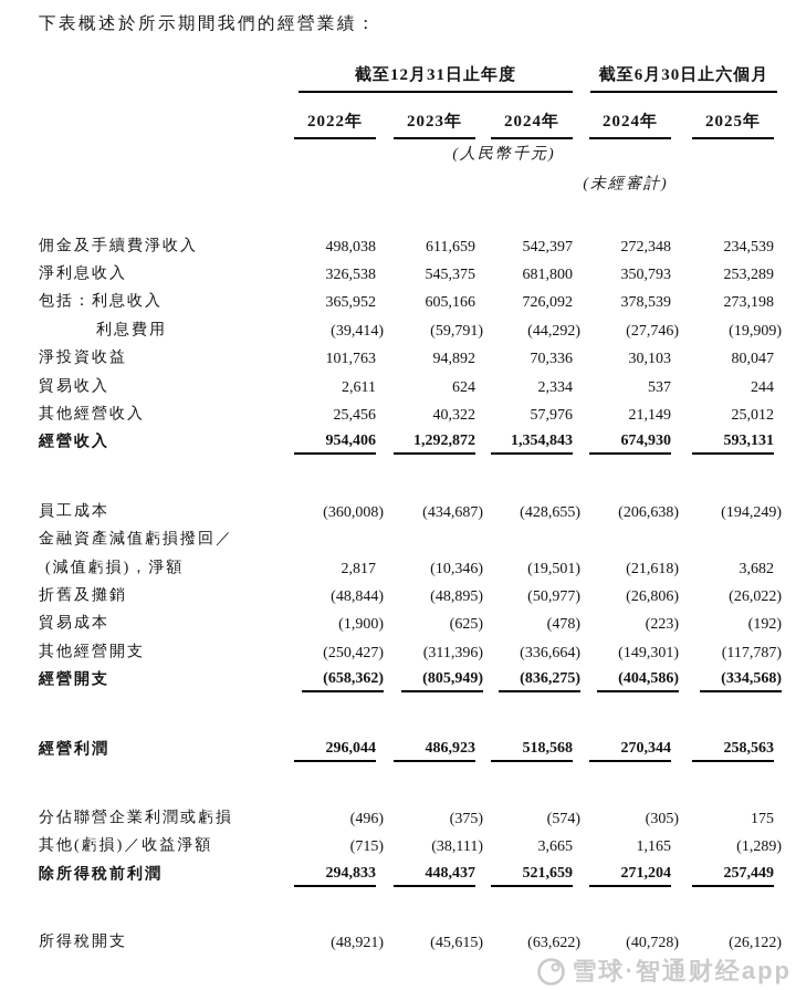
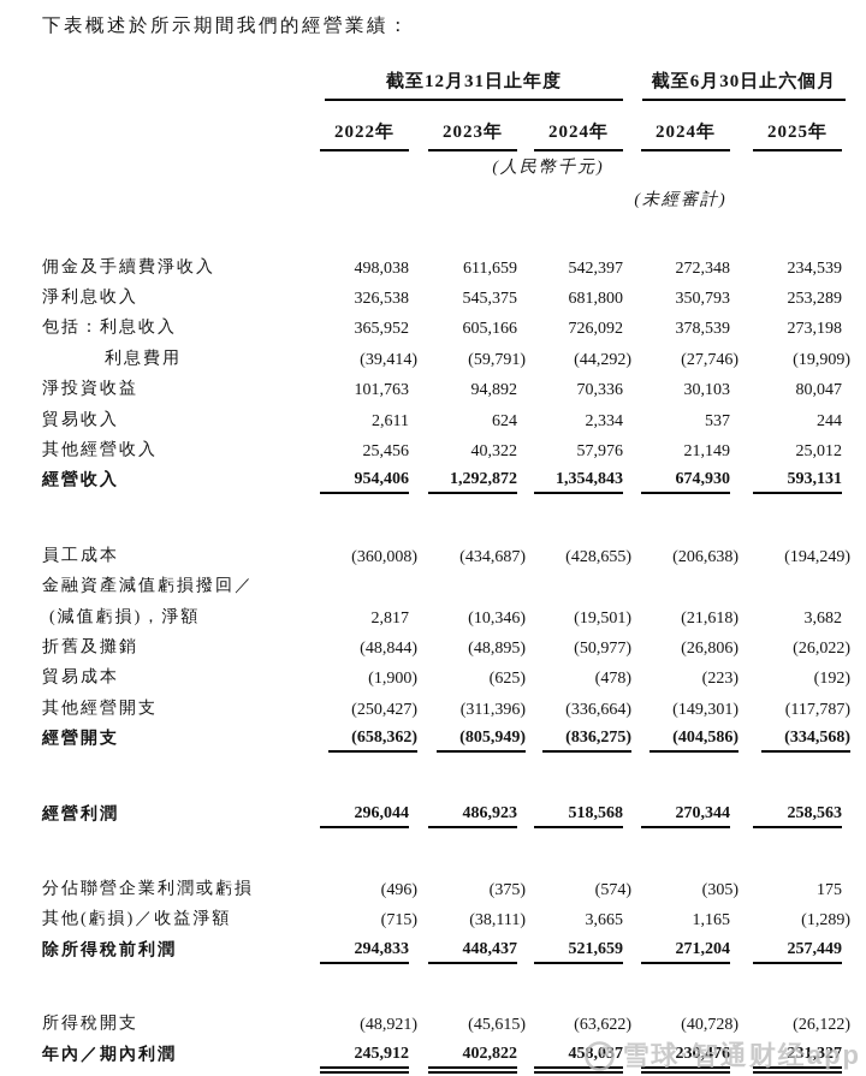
  下表概述於所示期間我們的經營業績：
  	截至12月31日止年度	截至6月30日止六個月
  	2022年	2023年	2024年	2024年	2025年
  	(人民幣千元)
  		(未經審計)
  佣金及手續費淨收入	498,038	611,659	542,397	272,348	234,539
  淨利息收入	326,538	545,375	681,800	350,793	253,289
  包括：利息收入	365,952	605,166	726,092	378,539	273,198
  利息費用	(39,414)	(59,791)	(44,292)	(27,746)	(19,909)
  淨投資收益	101,763	94,892	70,336	30,103	80,047
  貿易收入	2,611	624	2,334	537	244
  其他經營收入	25,456	40,322	57,976	21,149	25,012
  經營收入	954,406	1,292,872	1,354,843	674,930	593,131
  員工成本	(360,008)	(434,687)	(428,655)	(206,638)	(194,249)
  金融資產減值虧損撥回／
  (減值虧損)，淨額	2,817	(10,346)	(19,501)	(21,618)	3,682
  折舊及攤銷	(48,844)	(48,895)	(50,977)	(26,806)	(26,022)
  貿易成本	(1,900)	(625)	(478)	(223)	(192)
  其他經營開支	(250,427)	(311,396)	(336,664)	(149,301)	(117,787)
  經營開支	(658,362)	(805,949)	(836,275)	(404,586)	(334,568)
  經營利潤	296,044	486,923	518,568	270,344	258,563
  分佔聯營企業利潤或虧損	(496)	(375)	(574)	(305)	175
  其他(虧損)／收益淨額	(715)	(38,111)	3,665	1,165	(1,289)
  除所得稅前利潤	294,833	448,437	521,659	271,204	257,449
  所得稅開支	(48,921)	(45,615)	(63,622)	(40,728)	(26,122)
+ 年內／期內利潤	245,912	402,822	458,037	230,476	231,327
  雪球·智通财经app
